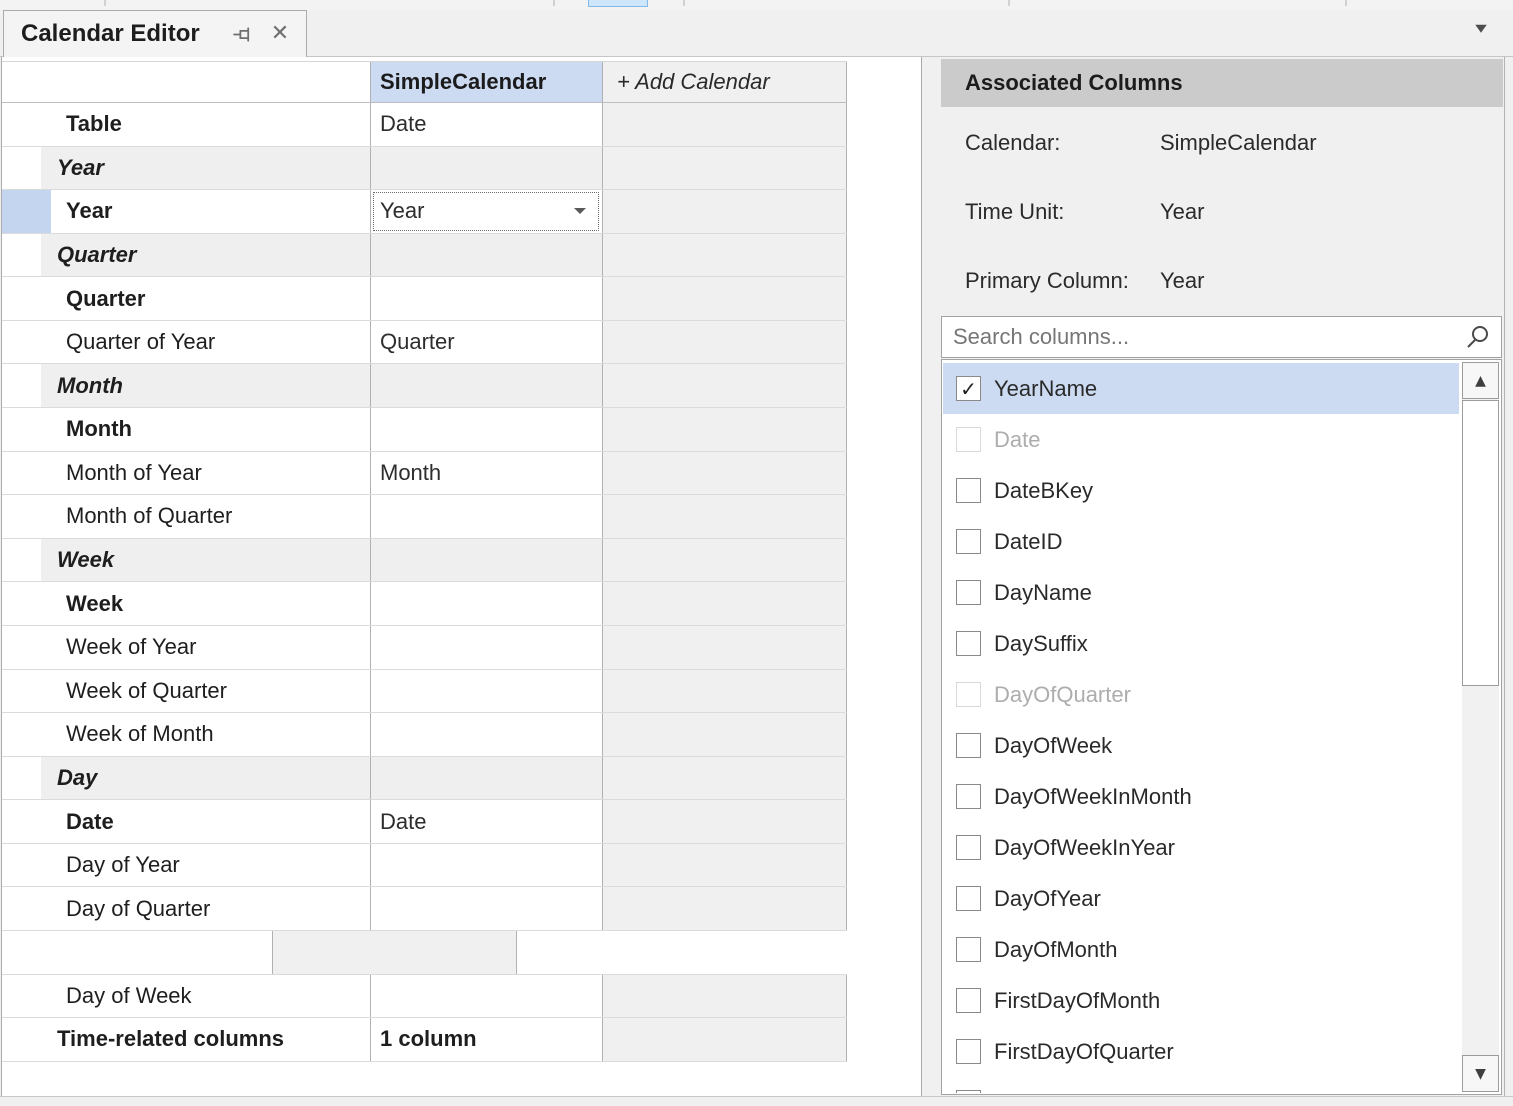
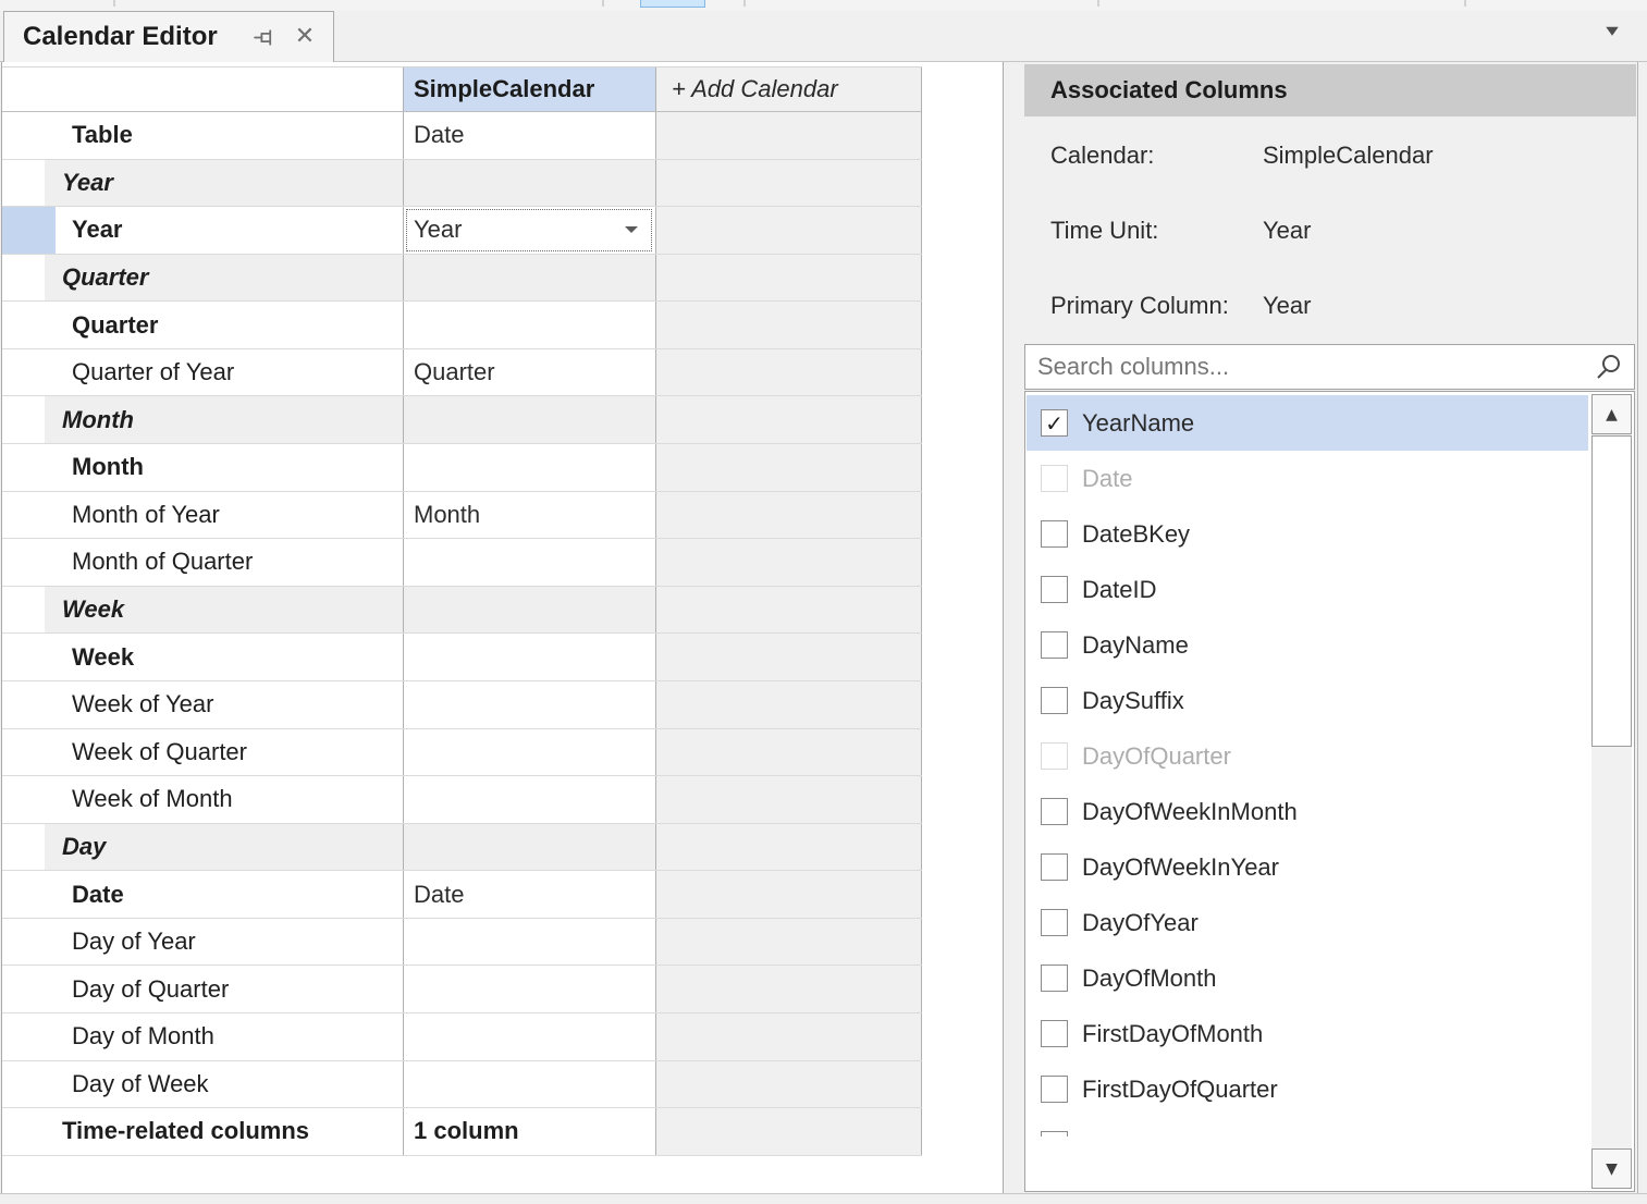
  Calendar Editor
  ✕
  ▼
  SimpleCalendar
  + Add Calendar
  Table
  Date
  Year
  Year
  Year
  Quarter
  Quarter
  Quarter of Year
  Quarter
  Month
  Month
  Month of Year
  Month
  Month of Quarter
  Week
  Week
  Week of Year
  Week of Quarter
  Week of Month
  Day
  Date
  Date
  Day of Year
  Day of Quarter
+ Day of Month
  Day of Week
  Time-related columns
  1 column
  Associated Columns
  Calendar:
  SimpleCalendar
  Time Unit:
  Year
  Primary Column:
  Year
  Search columns...
  ✓
  YearName
  Date
  DateBKey
  DateID
  DayName
  DaySuffix
  DayOfQuarter
- DayOfWeek
  DayOfWeekInMonth
  DayOfWeekInYear
  DayOfYear
  DayOfMonth
  FirstDayOfMonth
  FirstDayOfQuarter
  ▲
  ▼
